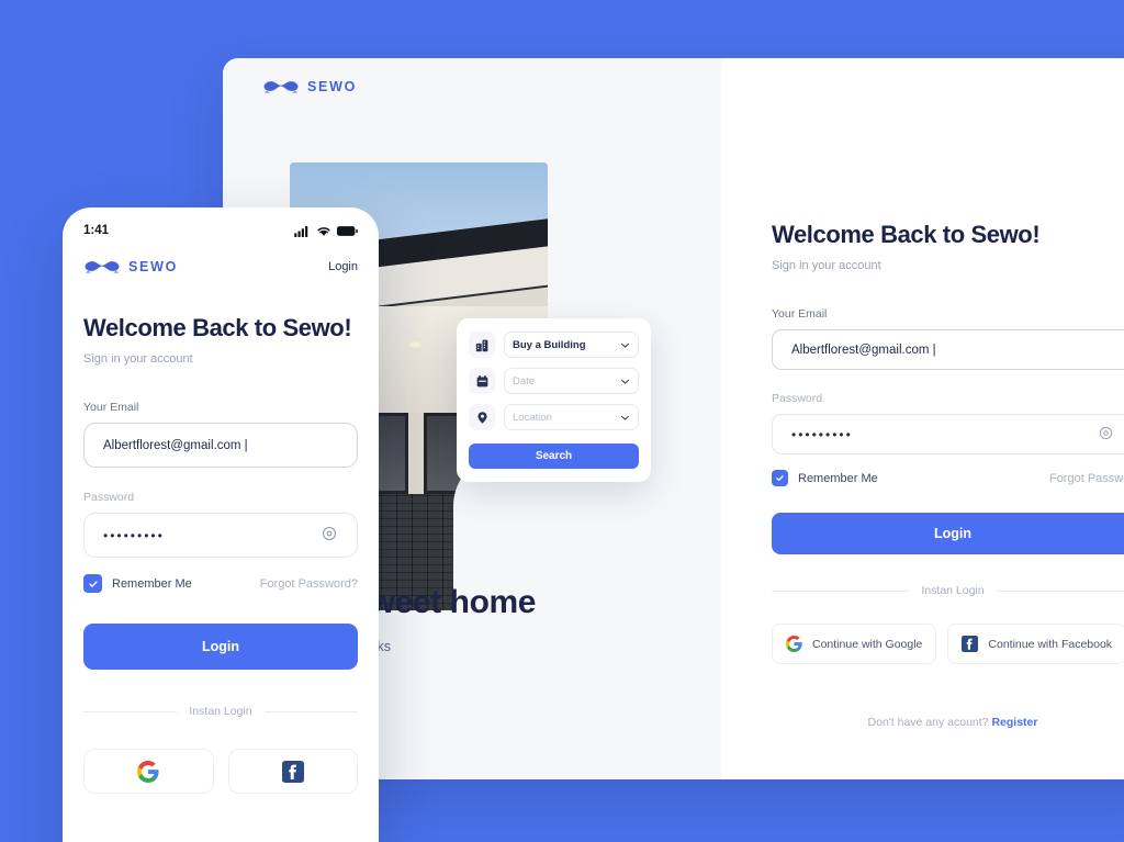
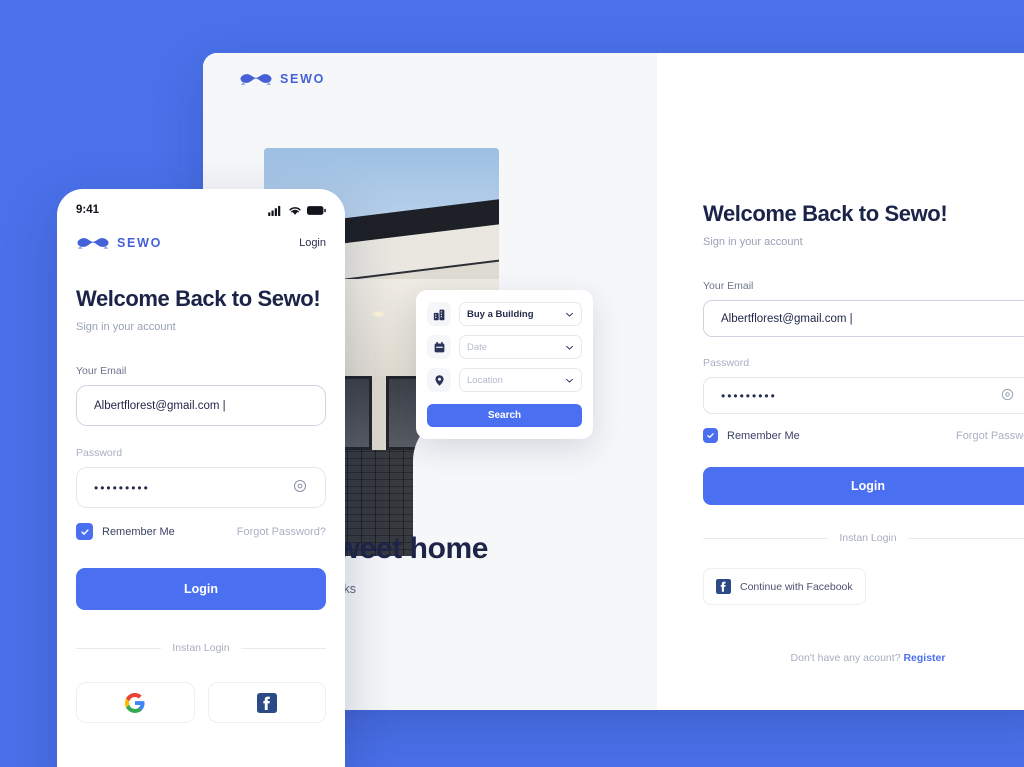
  SEWO
  Buy a Building
  Date
  Location
  Search
  Welcome Back to Sewo!
  Sign in your account
  Your Email
  Albertflorest@gmail.com |
  Password
  •••••••••
  Remember Me
  Forgot Passw
  Login
  Instan Login
- Continue with Google
  Continue with Facebook
  Don't have any acount? Register
- 1:41
+ 9:41
  SEWO
  Login
  Welcome Back to Sewo!
  Sign in your account
  Your Email
  Albertflorest@gmail.com |
  Password
  •••••••••
  Remember Me
  Forgot Password?
  Login
  Instan Login
